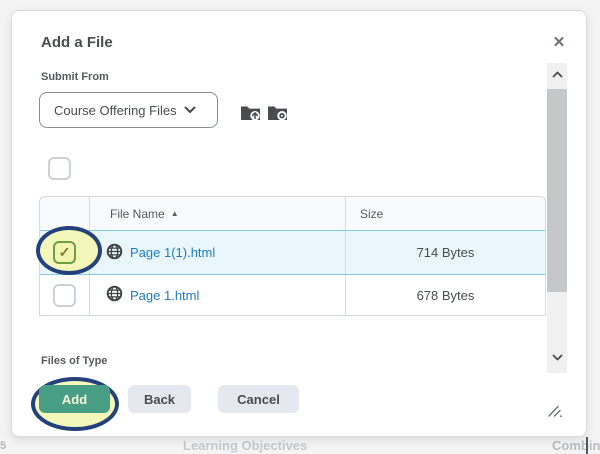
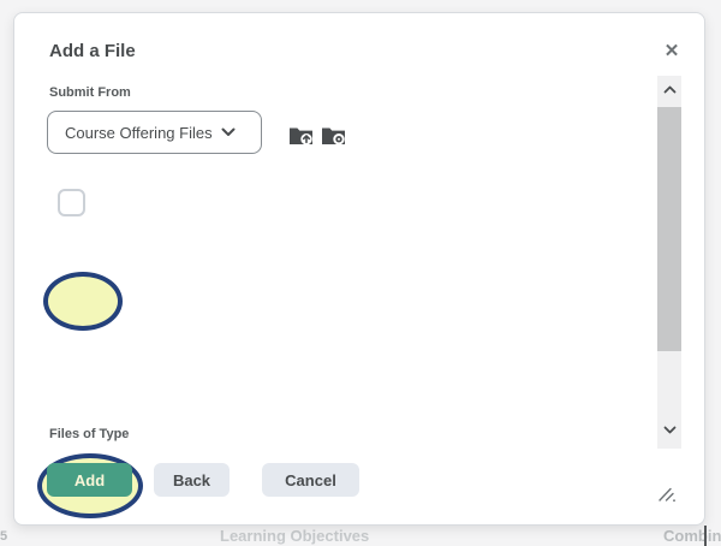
  5
  Learning Objectives
  Combin
  Add a File
  ✕
  Submit From
  Course Offering Files
- File Name
- ▲
- Size
- ✓
- Page 1(1).html
- 714 Bytes
- Page 1.html
- 678 Bytes
  Files of Type
  Add
  Back
  Cancel
